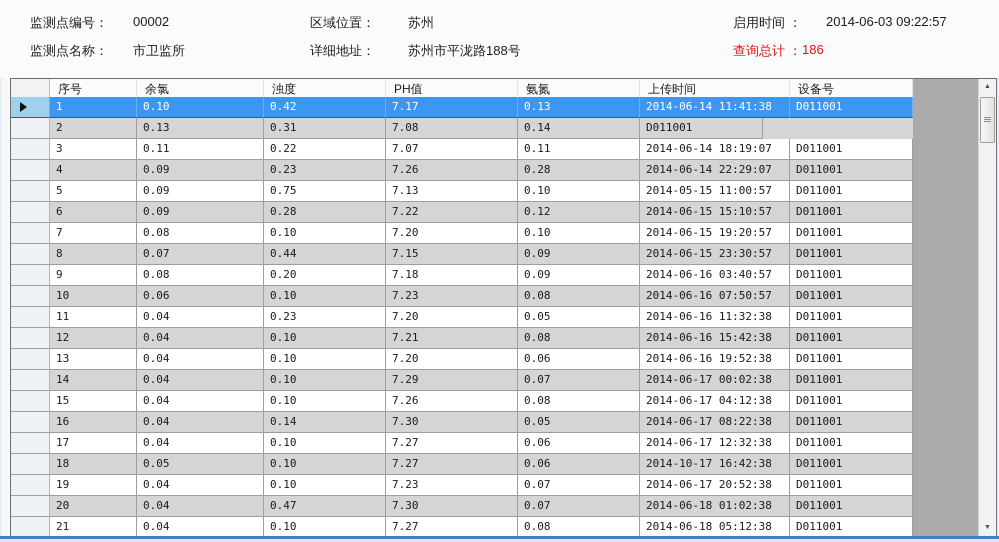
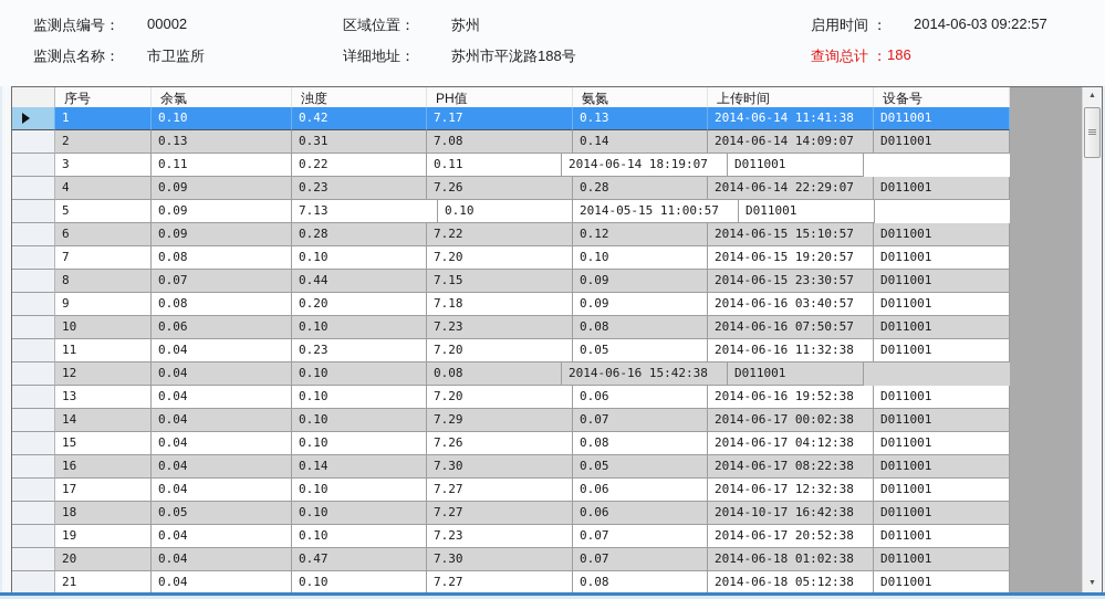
  监测点编号：
  00002
  区域位置：
  苏州
  启用时间 ：
  2014-06-03 09:22:57
  监测点名称：
  市卫监所
  详细地址：
  苏州市平泷路188号
  查询总计 ：
  186
  序号
  余氯
  浊度
  PH值
  氨氮
  上传时间
  设备号
  1
  0.10
  0.42
  7.17
  0.13
  2014-06-14 11:41:38
  D011001
  2
  0.13
  0.31
  7.08
  0.14
+ 2014-06-14 14:09:07
  D011001
  3
  0.11
  0.22
- 7.07
  0.11
  2014-06-14 18:19:07
  D011001
  4
  0.09
  0.23
  7.26
  0.28
  2014-06-14 22:29:07
  D011001
  5
  0.09
- 0.75
  7.13
  0.10
  2014-05-15 11:00:57
  D011001
  6
  0.09
  0.28
  7.22
  0.12
  2014-06-15 15:10:57
  D011001
  7
  0.08
  0.10
  7.20
  0.10
  2014-06-15 19:20:57
  D011001
  8
  0.07
  0.44
  7.15
  0.09
  2014-06-15 23:30:57
  D011001
  9
  0.08
  0.20
  7.18
  0.09
  2014-06-16 03:40:57
  D011001
  10
  0.06
  0.10
  7.23
  0.08
  2014-06-16 07:50:57
  D011001
  11
  0.04
  0.23
  7.20
  0.05
  2014-06-16 11:32:38
  D011001
  12
  0.04
  0.10
- 7.21
  0.08
  2014-06-16 15:42:38
  D011001
  13
  0.04
  0.10
  7.20
  0.06
  2014-06-16 19:52:38
  D011001
  14
  0.04
  0.10
  7.29
  0.07
  2014-06-17 00:02:38
  D011001
  15
  0.04
  0.10
  7.26
  0.08
  2014-06-17 04:12:38
  D011001
  16
  0.04
  0.14
  7.30
  0.05
  2014-06-17 08:22:38
  D011001
  17
  0.04
  0.10
  7.27
  0.06
  2014-06-17 12:32:38
  D011001
  18
  0.05
  0.10
  7.27
  0.06
  2014-10-17 16:42:38
  D011001
  19
  0.04
  0.10
  7.23
  0.07
  2014-06-17 20:52:38
  D011001
  20
  0.04
  0.47
  7.30
  0.07
  2014-06-18 01:02:38
  D011001
  21
  0.04
  0.10
  7.27
  0.08
  2014-06-18 05:12:38
  D011001
